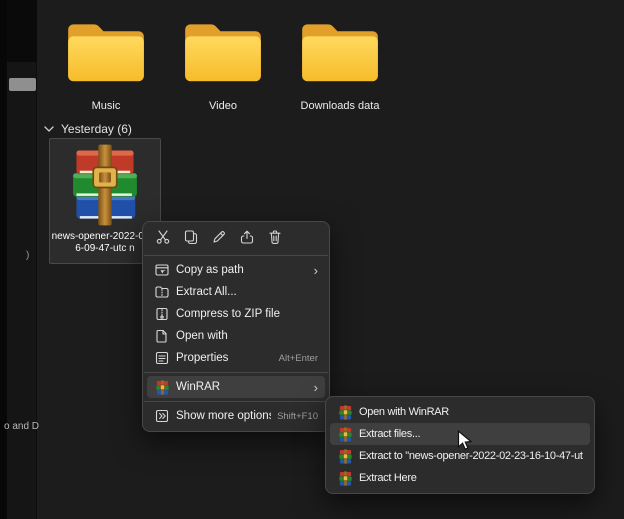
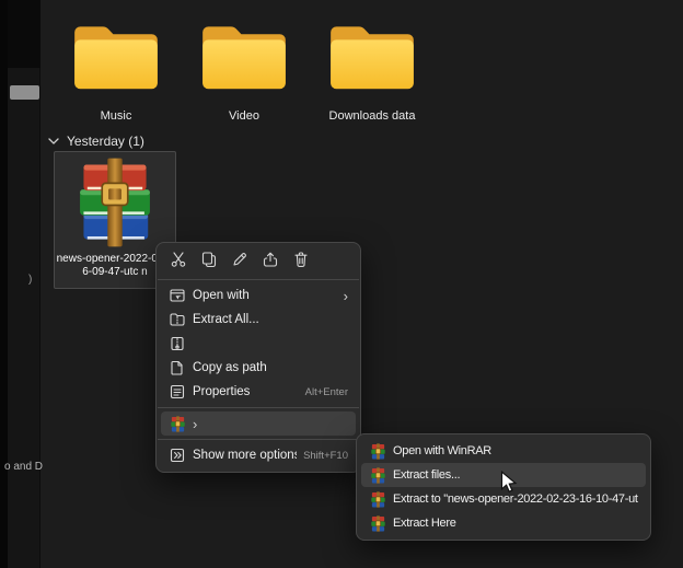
  )
  o and D
  Music
  Video
  Downloads data
- Yesterday (6)
+ Yesterday (1)
  news-opener-2022-
  6-09-47-utc n
- Copy as path
+ Open with
  ›
  Extract All...
- Compress to ZIP file
- Open with
+ Copy as path
  Properties
  Alt+Enter
- WinRAR
  ›
  Show more option
  Shift+F10
  Open with WinRAR
  Extract files...
  Extract to "news-opener-2022-02-23-16-10-47-ut
  Extract Here
